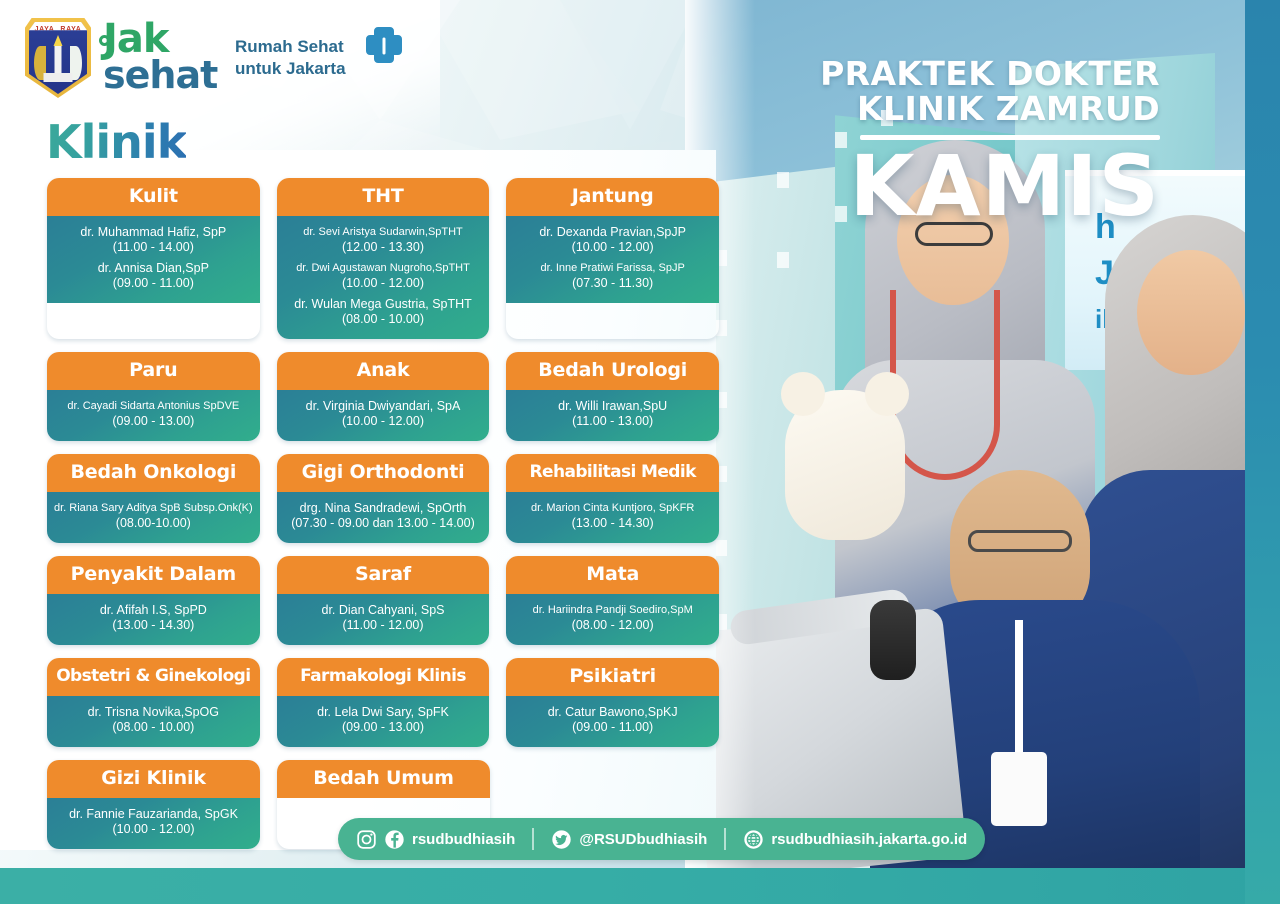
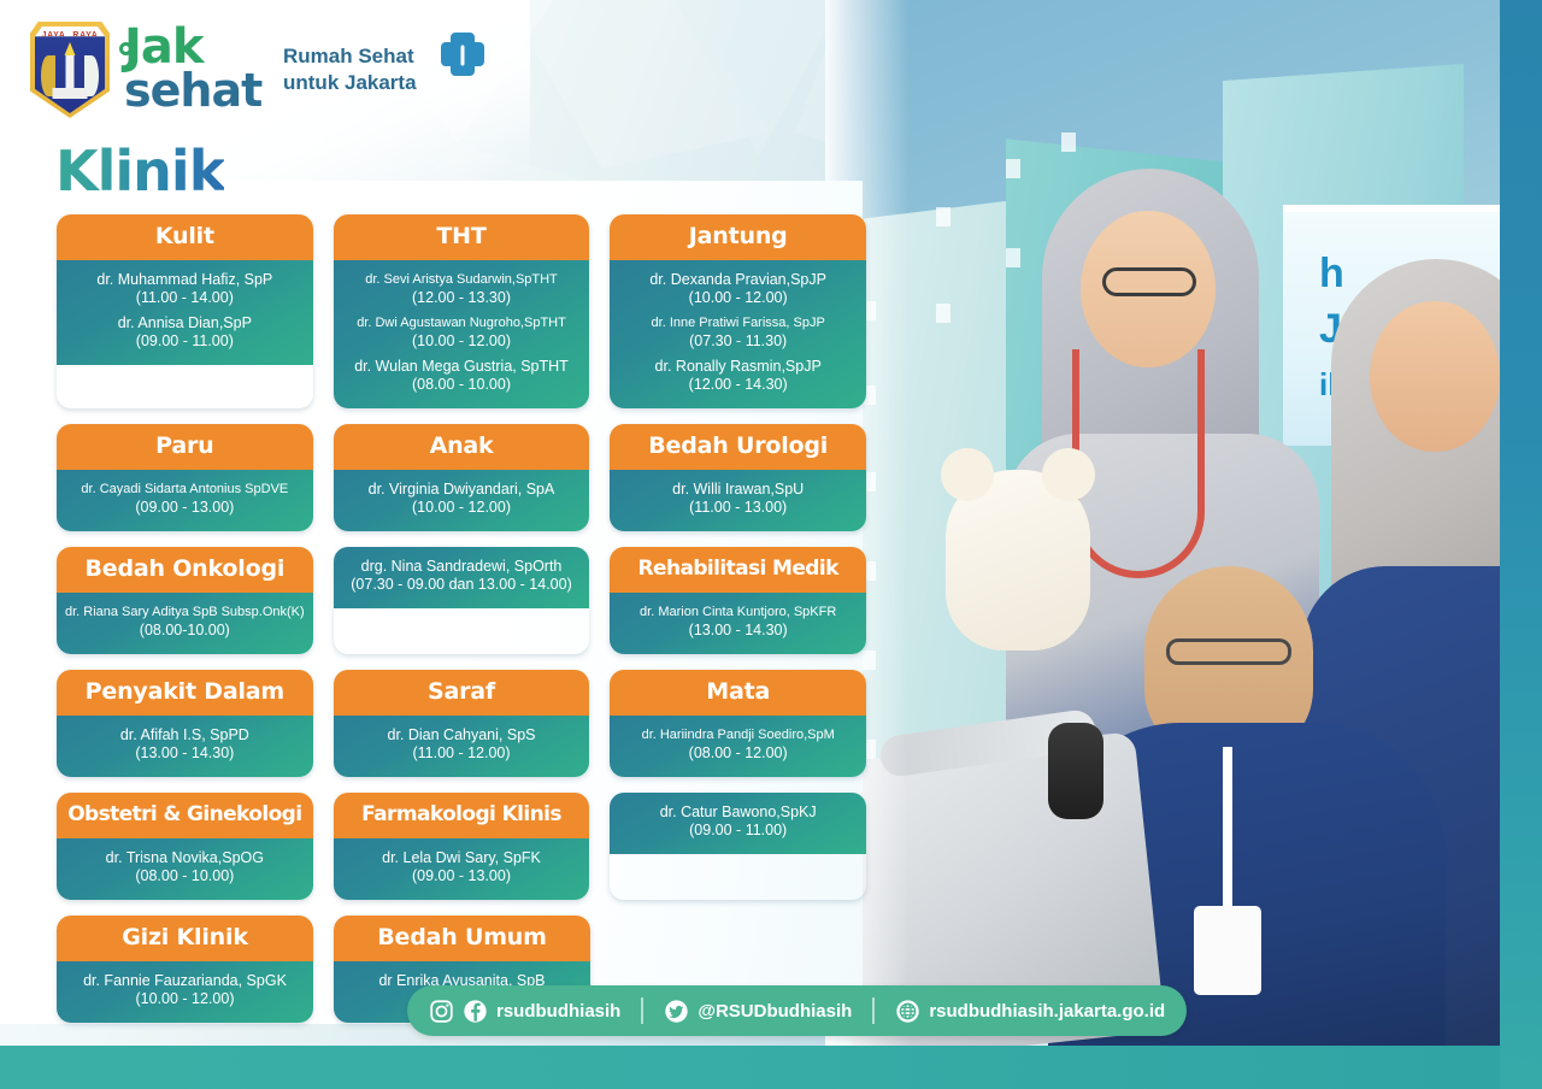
  h
  Jak
  sehat
  Rumah Sehat
  untuk Jakarta
  Klinik
- PRAKTEK DOKTER
- KLINIK ZAMRUD
- KAMIS
  Kulit
  dr. Muhammad Hafiz, SpP
  (11.00 - 14.00)
  dr. Annisa Dian,SpP
  (09.00 - 11.00)
  THT
  dr. Sevi Aristya Sudarwin,SpTHT
  (12.00 - 13.30)
  dr. Dwi Agustawan Nugroho,SpTHT
  (10.00 - 12.00)
  dr. Wulan Mega Gustria, SpTHT
  (08.00 - 10.00)
  Jantung
  dr. Dexanda Pravian,SpJP
  (10.00 - 12.00)
  dr. Inne Pratiwi Farissa, SpJP
  (07.30 - 11.30)
+ dr. Ronally Rasmin,SpJP
+ (12.00 - 14.30)
  Paru
  dr. Cayadi Sidarta Antonius SpDVE
  (09.00 - 13.00)
  Anak
  dr. Virginia Dwiyandari, SpA
  (10.00 - 12.00)
  Bedah Urologi
  dr. Willi Irawan,SpU
  (11.00 - 13.00)
  Bedah Onkologi
  dr. Riana Sary Aditya SpB Subsp.Onk(K)
  (08.00-10.00)
- Gigi Orthodonti
  drg. Nina Sandradewi, SpOrth
  (07.30 - 09.00 dan 13.00 - 14.00)
  Rehabilitasi Medik
  dr. Marion Cinta Kuntjoro, SpKFR
  (13.00 - 14.30)
  Penyakit Dalam
  dr. Afifah I.S, SpPD
  (13.00 - 14.30)
  Saraf
  dr. Dian Cahyani, SpS
  (11.00 - 12.00)
  Mata
  dr. Hariindra Pandji Soediro,SpM
  (08.00 - 12.00)
  Obstetri & Ginekologi
  dr. Trisna Novika,SpOG
  (08.00 - 10.00)
  Farmakologi Klinis
  dr. Lela Dwi Sary, SpFK
  (09.00 - 13.00)
- Psikiatri
  dr. Catur Bawono,SpKJ
  (09.00 - 11.00)
  Gizi Klinik
  dr. Fannie Fauzarianda, SpGK
  (10.00 - 12.00)
  Bedah Umum
+ dr Enrika Ayusanita, SpB
  rsudbudhiasih
  @RSUDbudhiasih
  rsudbudhiasih.jakarta.go.id
